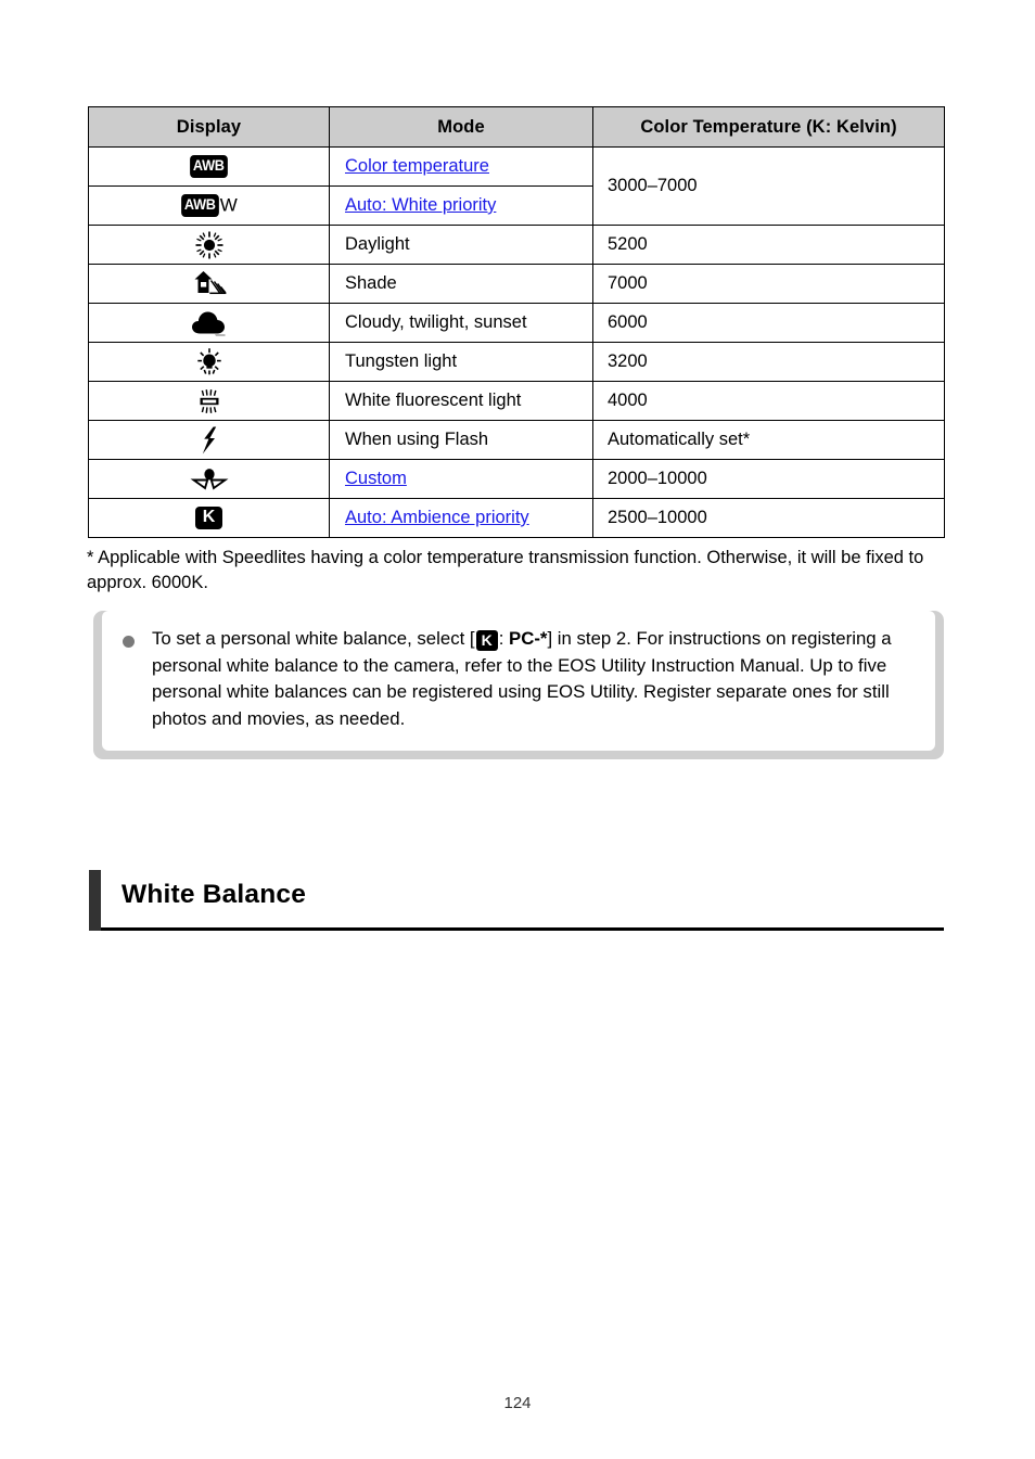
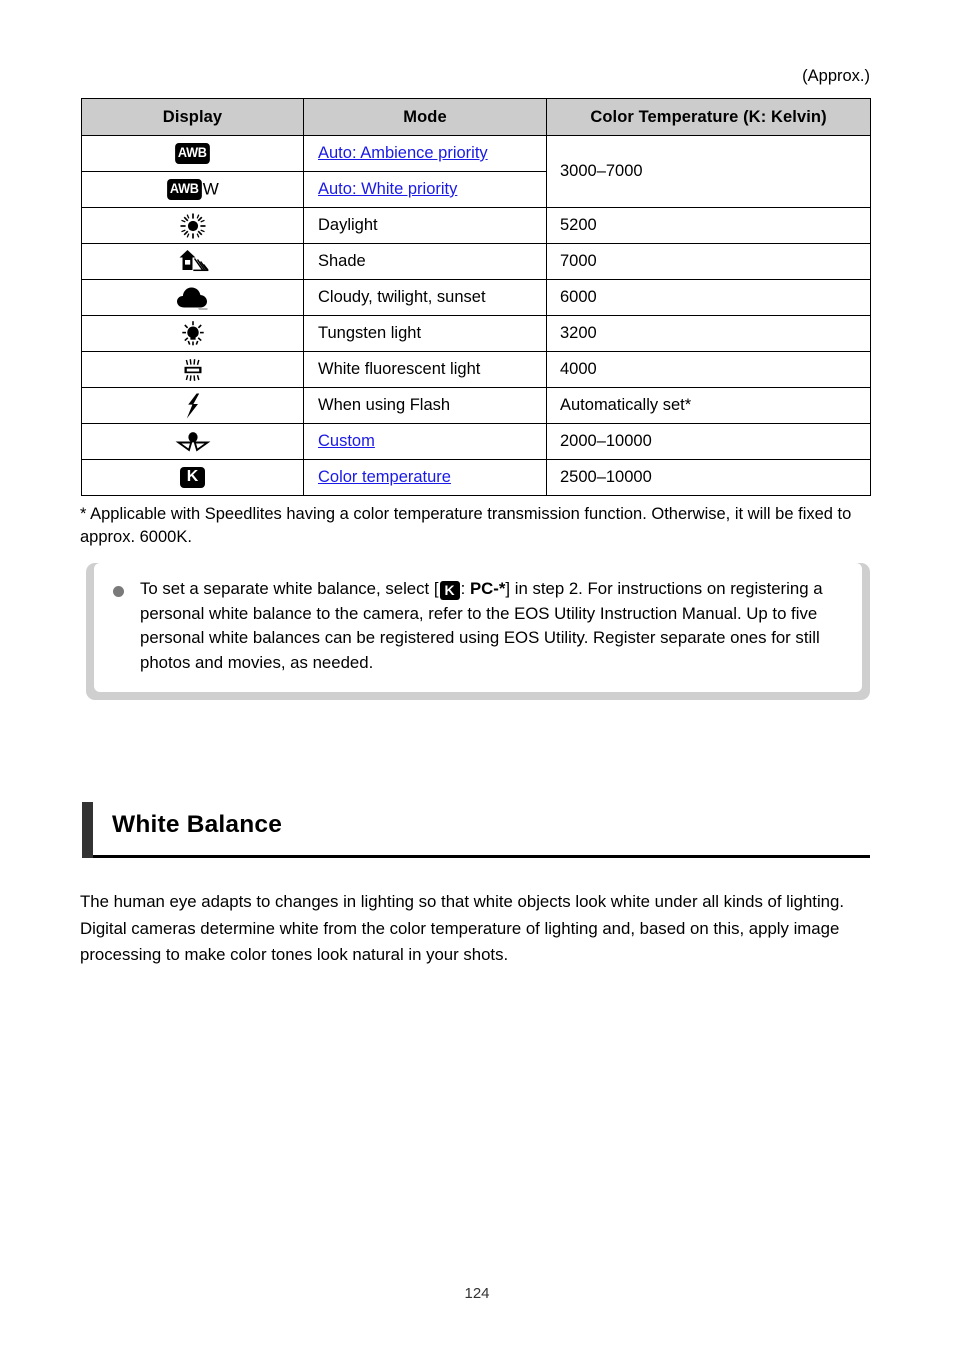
+ (Approx.)
  Display	Mode	Color Temperature (K: Kelvin)
- AWB	Color temperature	3000–7000
+ AWB	Auto: Ambience priority	3000–7000
  AWB W	Auto: White priority
  	Daylight	5200
  	Shade	7000
  	Cloudy, twilight, sunset	6000
  	Tungsten light	3200
  	White fluorescent light	4000
  	When using Flash	Automatically set*
  	Custom	2000–10000
- K	Auto: Ambience priority	2500–10000
+ K	Color temperature	2500–10000
  * Applicable with Speedlites having a color temperature transmission function. Otherwise, it will be fixed to approx. 6000K.
- To set a personal white balance, select [ K : PC-*] in step 2. For instructions on registering a personal white balance to the camera, refer to the EOS Utility Instruction Manual. Up to five personal white balances can be registered using EOS Utility. Register separate ones for still photos and movies, as needed.
+ To set a separate white balance, select [ K : PC-*] in step 2. For instructions on registering a personal white balance to the camera, refer to the EOS Utility Instruction Manual. Up to five personal white balances can be registered using EOS Utility. Register separate ones for still photos and movies, as needed.
  White Balance
+ The human eye adapts to changes in lighting so that white objects look white under all kinds of lighting. Digital cameras determine white from the color temperature of lighting and, based on this, apply image processing to make color tones look natural in your shots.
  124
